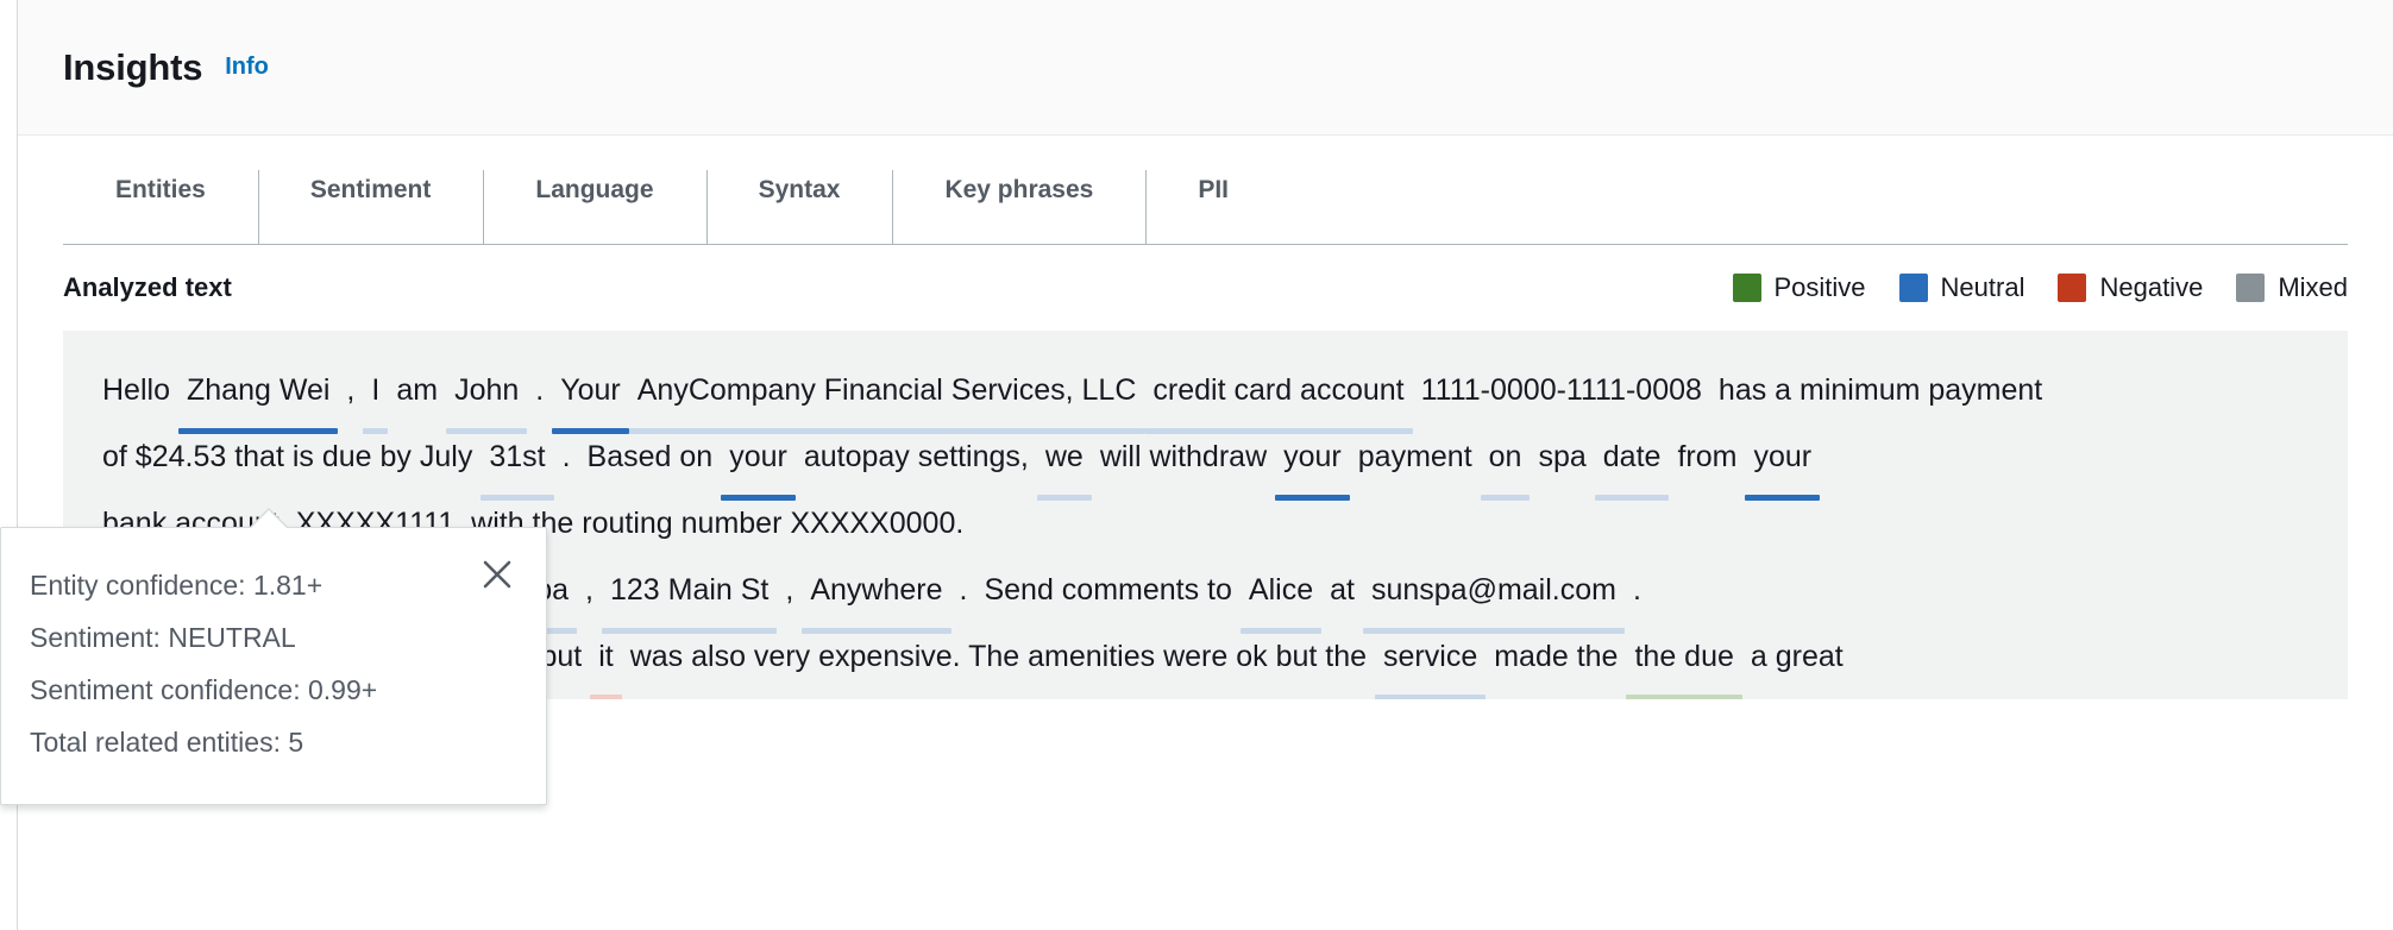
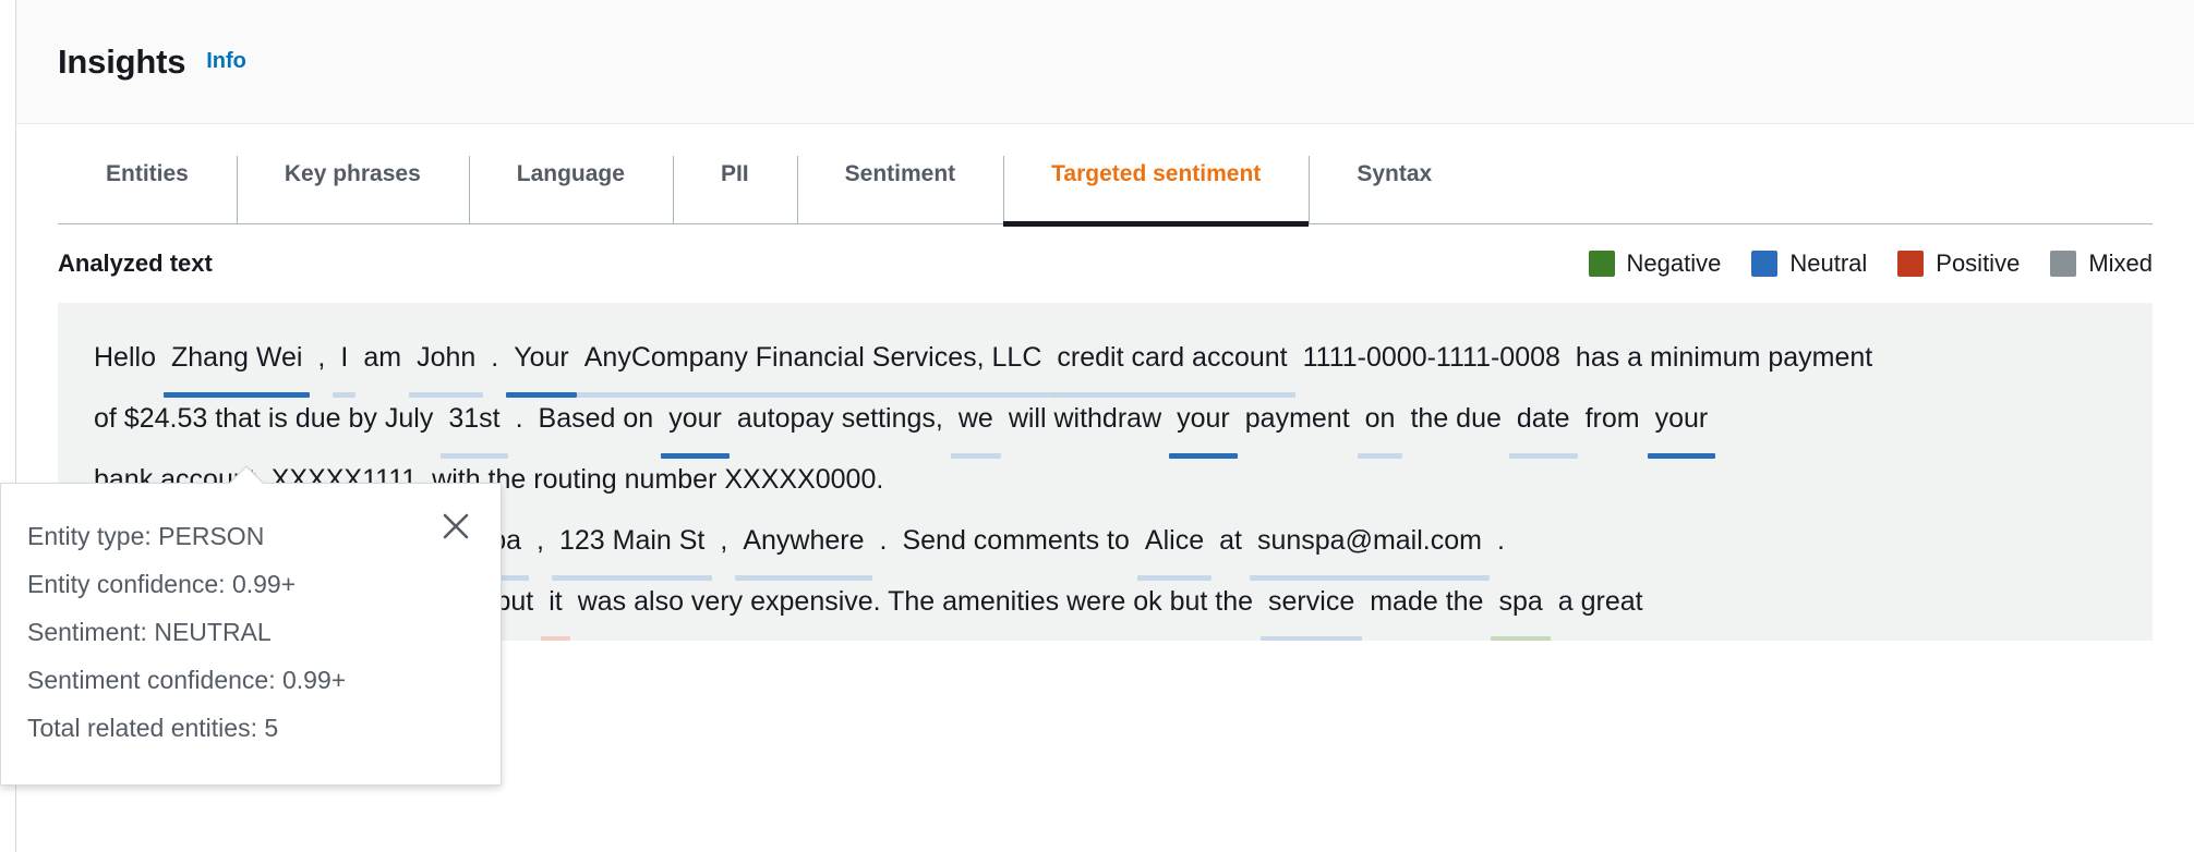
  Insights
  Info
  Entities
- Sentiment
+ Key phrases
  Language
- Syntax
+ PII
- Key phrases
+ Sentiment
+ Targeted sentiment
- PII
+ Syntax
  Analyzed text
- Positive
+ Negative
  Neutral
- Negative
+ Positive
  Mixed
  Hello Zhang Wei , I am John . Your AnyCompany Financial Services, LLC credit card account 1111-0000-1111-0008 has a minimum payment
- of $24.53 that is due by July 31st . Based on your autopay settings, we will withdraw your payment on spa date from your
+ of $24.53 that is due by July 31st . Based on your autopay settings, we will withdraw your payment on the due date from your
  bank account XXXXX1111 with the routing number XXXXX0000.
- but it was also very expensive. The amenities were ok but the service made the the due a great
+ but it was also very expensive. The amenities were ok but the service made the spa a great
+ Entity type: PERSON
- Entity confidence: 1.81+
+ Entity confidence: 0.99+
  Sentiment: NEUTRAL
  Sentiment confidence: 0.99+
  Total related entities: 5
